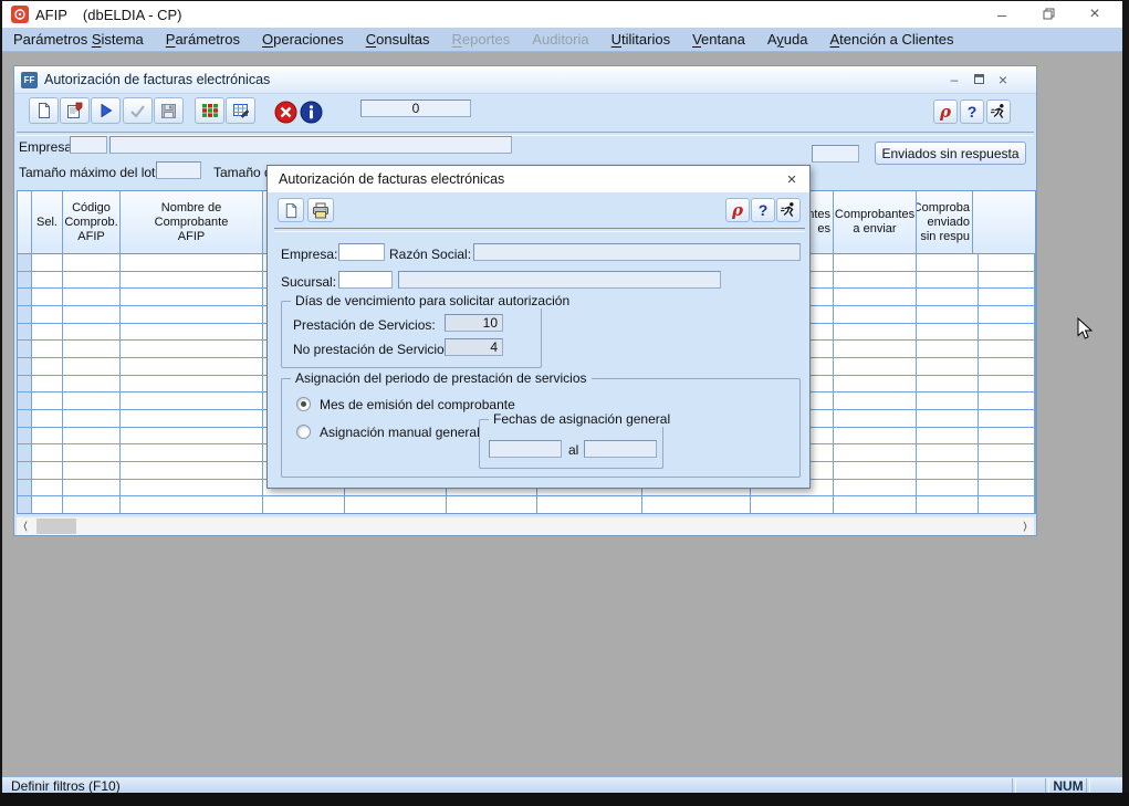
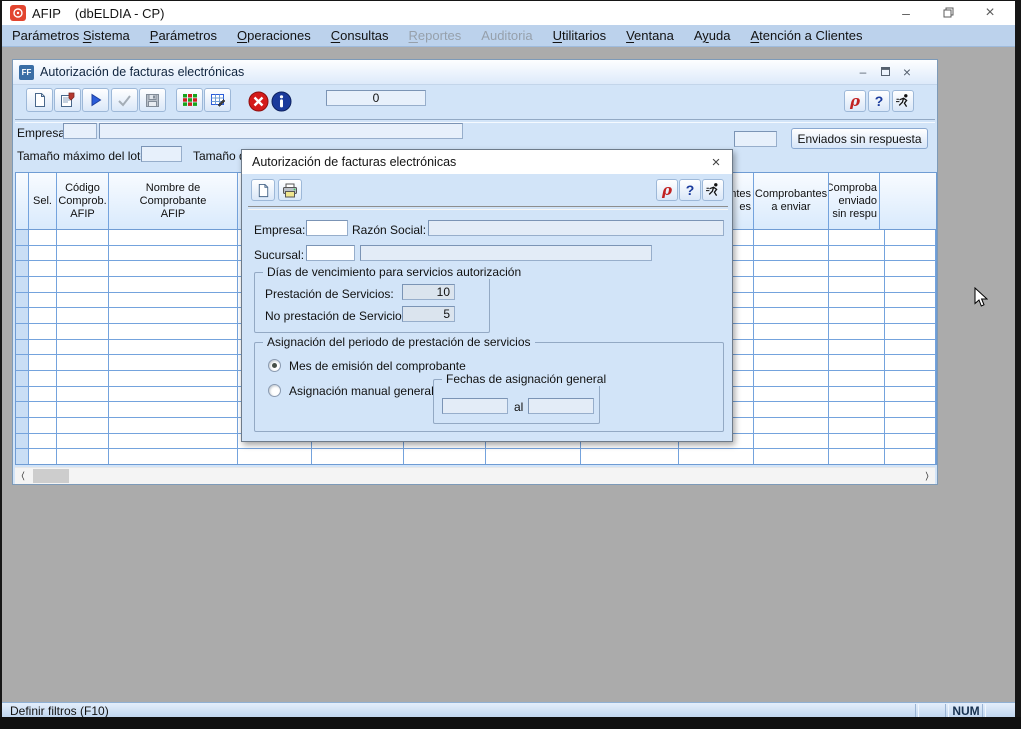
  AFIP
  (dbELDIA - CP)
  –
  ×
  Parámetros Sistema Parámetros Operaciones Consultas Reportes Auditoria Utilitarios Ventana Ayuda Atención a Clientes
  FF
  Autorización de facturas electrónicas
  –
  ×
  0
  ρ
  ?
  Empresa
  Tamaño máximo del lot
  Enviados sin respuesta
  Sel.
  Código
  Comprob.
  AFIP
  Nombre de
  Comprobante
  AFIP
  ntes
  es
  Comprobantes
  a enviar
  Comproba
  enviado
  sin respu
  〈
  〉
  Autorización de facturas electrónicas
  ×
  ρ
  ?
  Empresa:
  Razón Social:
  Sucursal:
- Días de vencimiento para solicitar autorización
+ Días de vencimiento para servicios autorización
  Prestación de Servicios:
  10
  No prestación de Servicio
- 4
+ 5
  Asignación del periodo de prestación de servicios
  Mes de emisión del comprobante
  Asignación manual general
  Fechas de asignación general
  al
  Definir filtros (F10)
  NUM
